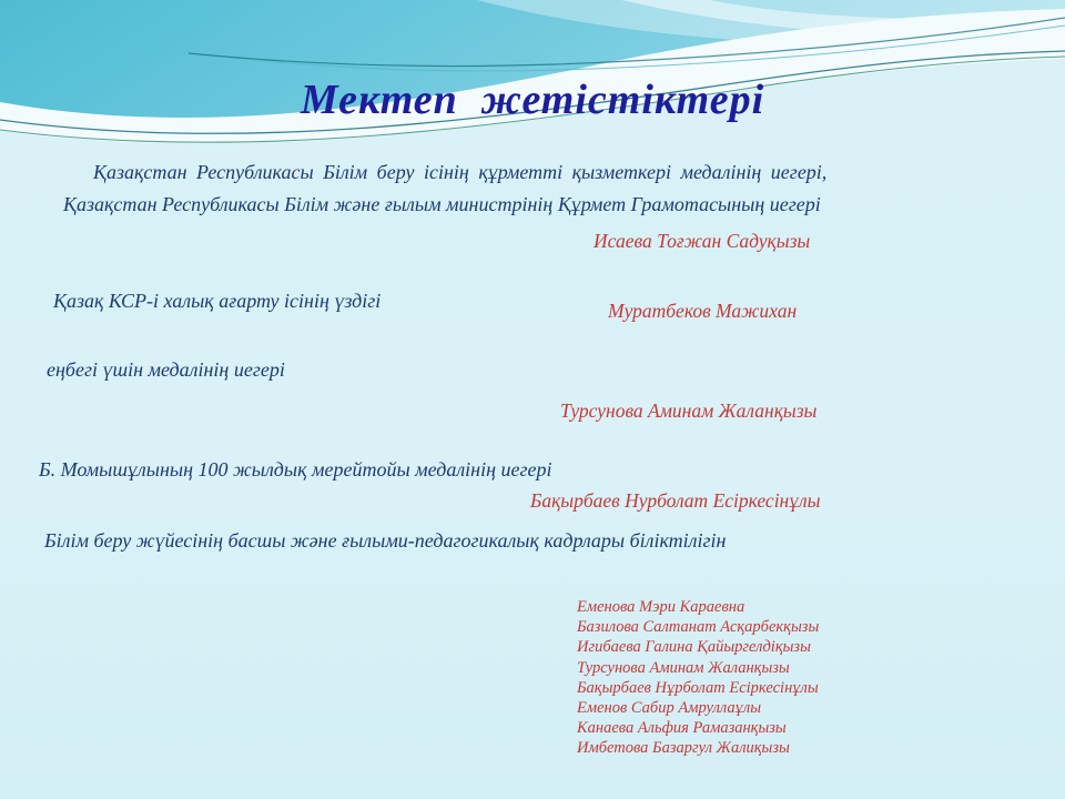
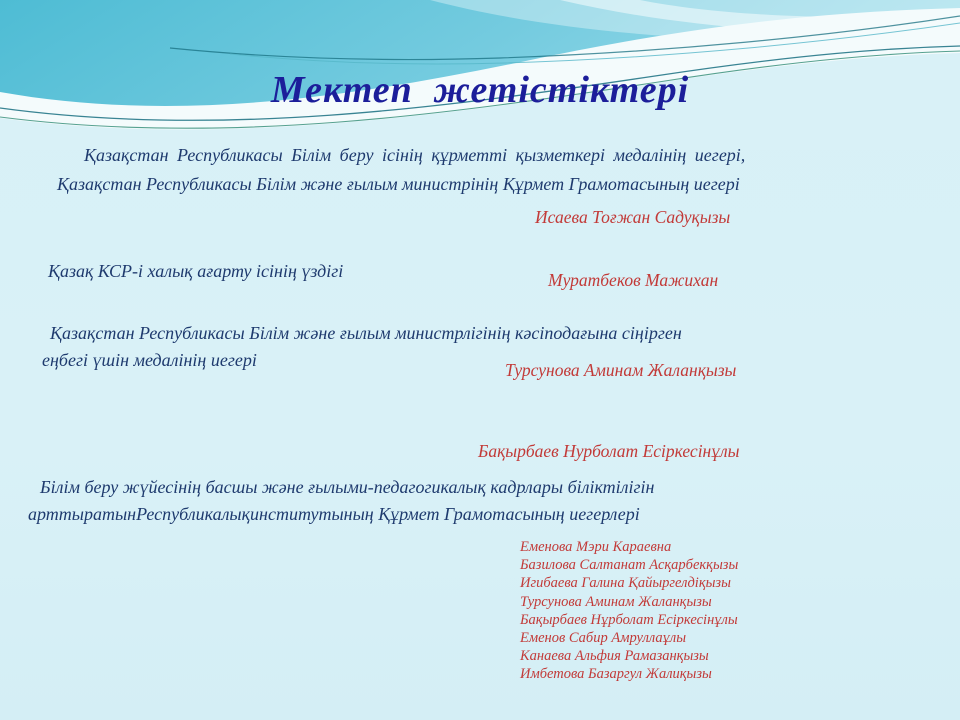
  Мектеп жетістіктері
  Қазақстан Республикасы Білім беру ісінің құрметті қызметкері медалінің иегері,
  Қазақстан Республикасы Білім және ғылым министрінің Құрмет Грамотасының иегері
  Исаева Тоғжан Садуқызы
  Қазақ КСР-і халық ағарту ісінің үздігі
  Муратбеков Мажихан
+ Қазақстан Республикасы Білім және ғылым министрлігінің кәсіподағына сіңірген
  еңбегі үшін медалінің иегері
  Турсунова Аминам Жаланқызы
- Б. Момышұлының 100 жылдық мерейтойы медалінің иегері
  Бақырбаев Нурболат Есіркесінұлы
  Білім беру жүйесінің басшы және ғылыми-педагогикалық кадрлары біліктілігін
+ арттыратынРеспубликалықинститутының Құрмет Грамотасының иегерлері
  Еменова Мэри Караевна
  Базилова Салтанат Асқарбекқызы
  Игибаева Галина Қайыргелдіқызы
  Турсунова Аминам Жаланқызы
  Бақырбаев Нұрболат Есіркесінұлы
  Еменов Сабир Амруллаұлы
  Канаева Альфия Рамазанқызы
  Имбетова Базаргул Жалиқызы
